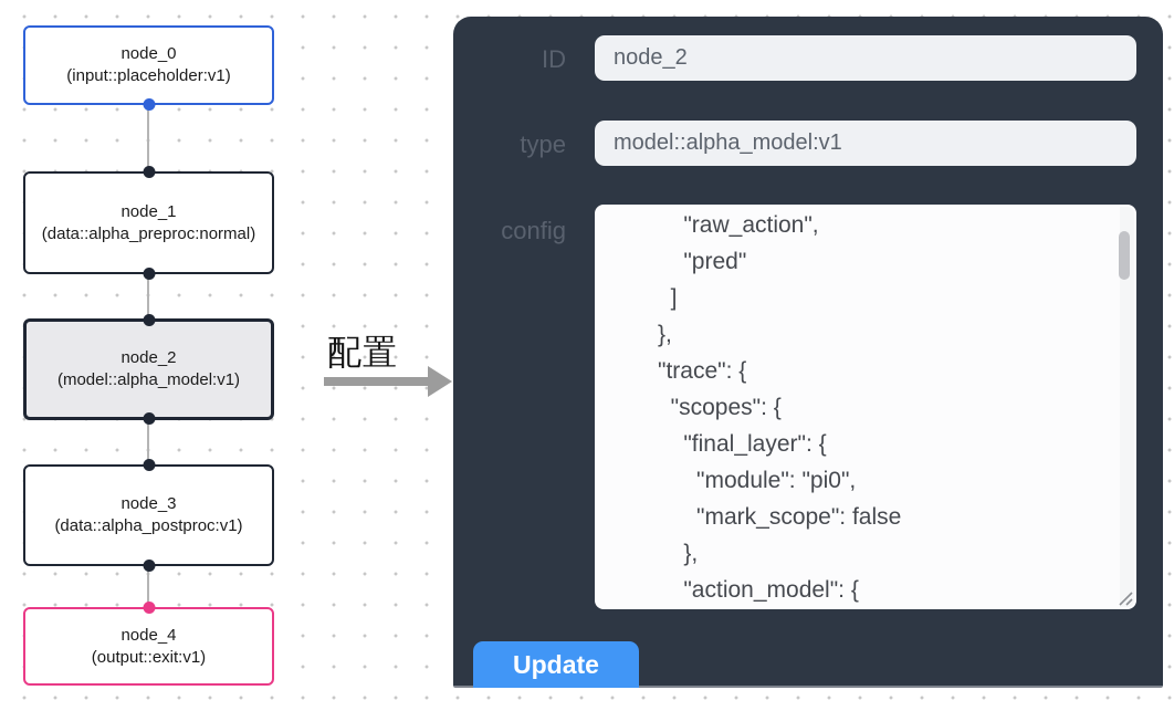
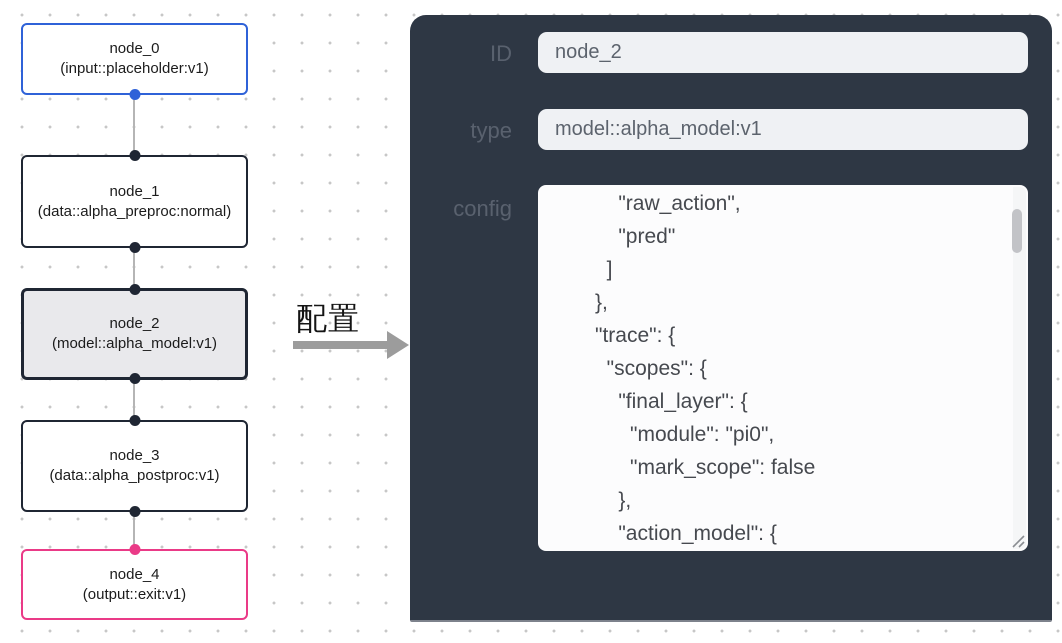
  node_0
  (input::placeholder:v1)
  node_1
  (data::alpha_preproc:normal)
  node_2
  (model::alpha_model:v1)
  node_3
  (data::alpha_postproc:v1)
  node_4
  (output::exit:v1)
  配置
  ID
  node_2
  type
  model::alpha_model:v1
  config
  "raw_action",
  "pred"
  ]
  },
  "trace": {
  "scopes": {
  "final_layer": {
  "module": "pi0",
  "mark_scope": false
  },
  "action_model": {
- Update
